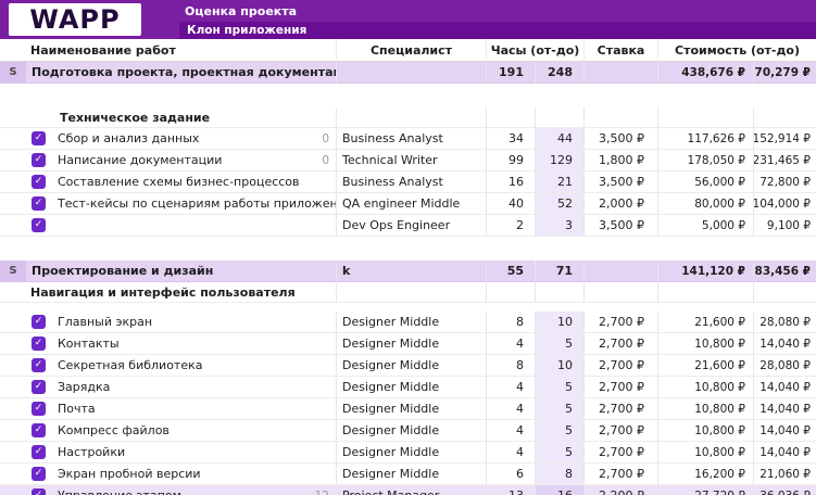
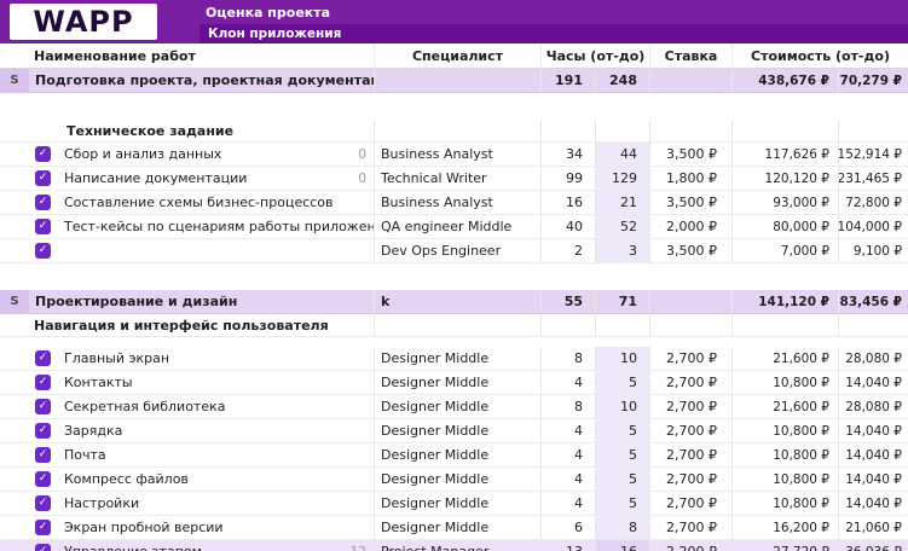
  WAPP
  Оценка проекта
  Клон приложения
  Наименование работ
  Специалист
  Часы (от-до)
  Ставка
  Стоимость (от-до)
  S
  Подготовка проекта, проектная документа
  191
  248
  438,676 ₽
  70,279 ₽
  Техническое задание
  ✓
  Сбор и анализ данных
  0
  Business Analyst
  34
  44
  3,500 ₽
  117,626 ₽
  152,914 ₽
  ✓
  Написание документации
  0
  Technical Writer
  99
  129
  1,800 ₽
- 178,050 ₽
+ 120,120 ₽
  231,465 ₽
  ✓
  Составление схемы бизнес-процессов
  Business Analyst
  16
  21
  3,500 ₽
- 56,000 ₽
+ 93,000 ₽
  72,800 ₽
  ✓
  Тест-кейсы по сценариям работы приложен
  QA engineer Middle
  40
  52
  2,000 ₽
  80,000 ₽
  104,000 ₽
  ✓
  Dev Ops Engineer
  2
  3
  3,500 ₽
- 5,000 ₽
+ 7,000 ₽
  9,100 ₽
  S
  Проектирование и дизайн
  k
  55
  71
  141,120 ₽
  83,456 ₽
  Навигация и интерфейс пользователя
  ✓
  Главный экран
  Designer Middle
  8
  10
  2,700 ₽
  21,600 ₽
  28,080 ₽
  ✓
  Контакты
  Designer Middle
  4
  5
  2,700 ₽
  10,800 ₽
  14,040 ₽
  ✓
  Секретная библиотека
  Designer Middle
  8
  10
  2,700 ₽
  21,600 ₽
  28,080 ₽
  ✓
  Зарядка
  Designer Middle
  4
  5
  2,700 ₽
  10,800 ₽
  14,040 ₽
  ✓
  Почта
  Designer Middle
  4
  5
  2,700 ₽
  10,800 ₽
  14,040 ₽
  ✓
  Компресс файлов
  Designer Middle
  4
  5
  2,700 ₽
  10,800 ₽
  14,040 ₽
  ✓
  Настройки
  Designer Middle
  4
  5
  2,700 ₽
  10,800 ₽
  14,040 ₽
  ✓
  Экран пробной версии
  Designer Middle
  6
  8
  2,700 ₽
  16,200 ₽
  21,060 ₽
